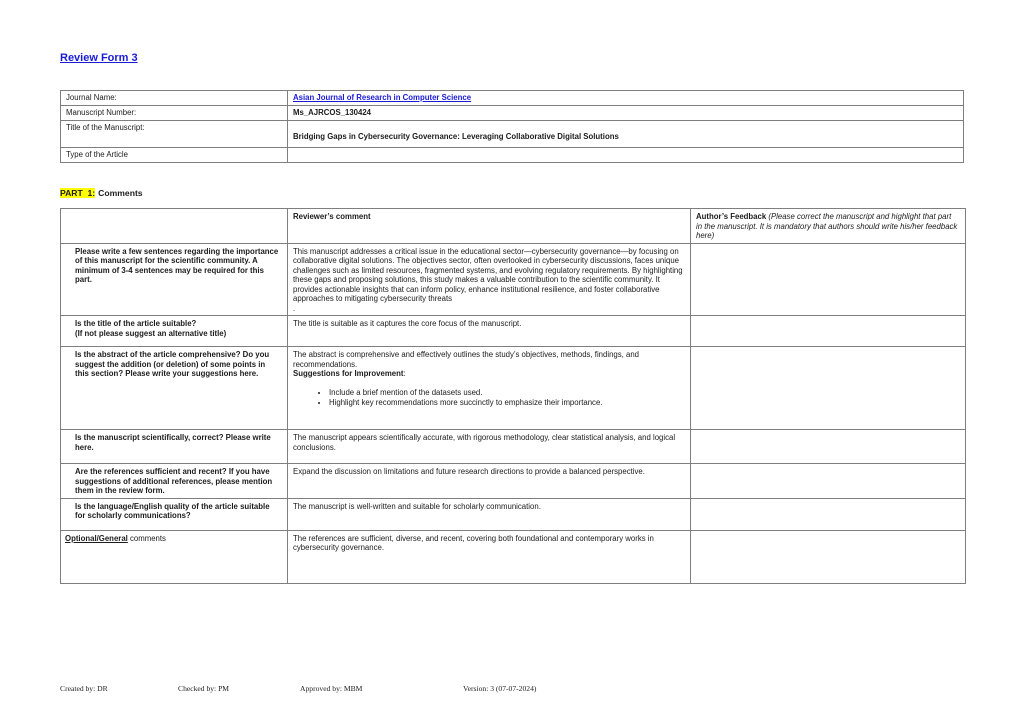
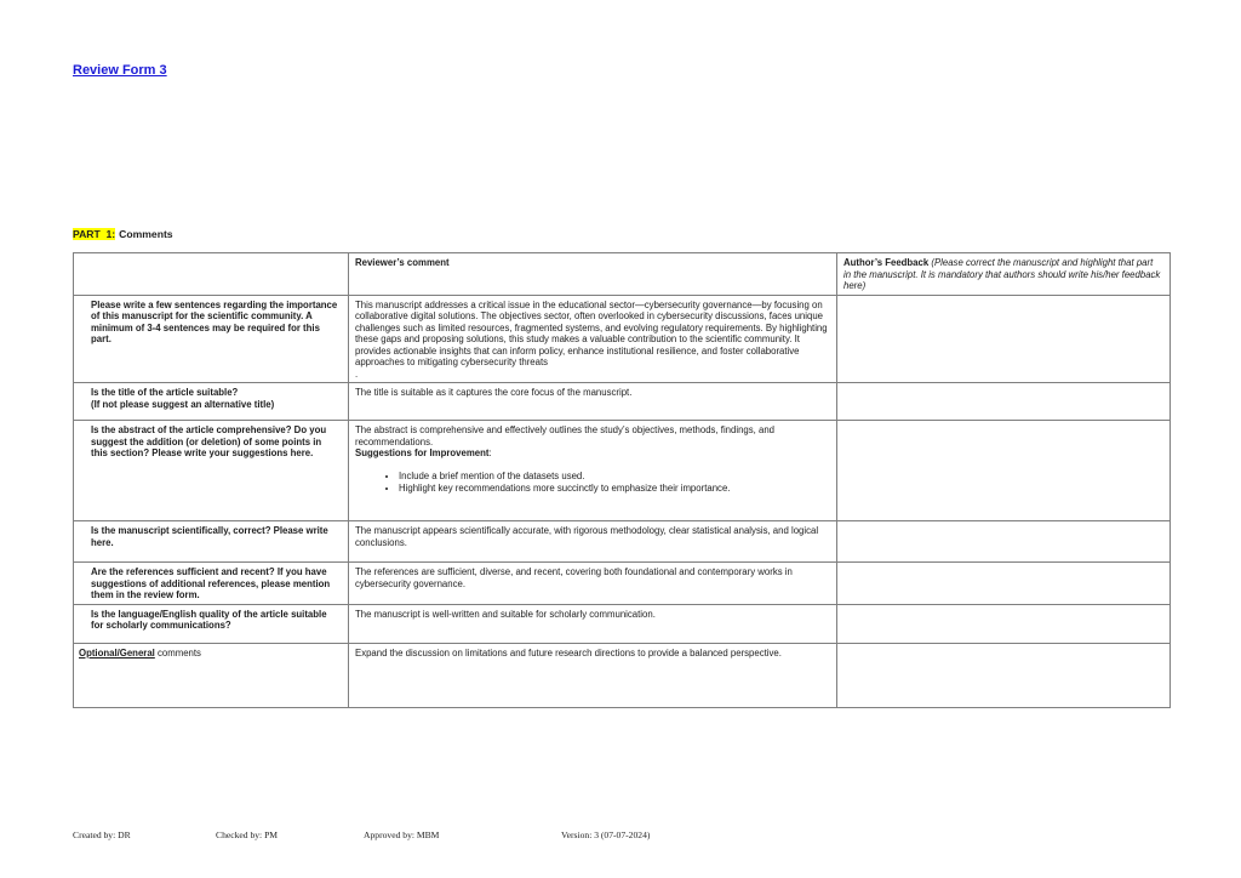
  Review Form 3
- Journal Name:	Asian Journal of Research in Computer Science
- Manuscript Number:	Ms_AJRCOS_130424
- Title of the Manuscript:	Bridging Gaps in Cybersecurity Governance: Leveraging Collaborative Digital Solutions
- Type of the Article
  PART 1: Comments
  	Reviewer’s comment	Author’s Feedback (Please correct the manuscript and highlight that part in the manuscript. It is mandatory that authors should write his/her feedback here)
  Please write a few sentences regarding the importance of this manuscript for the scientific community. A minimum of 3-4 sentences may be required for this part.	This manuscript addresses a critical issue in the educational sector—cybersecurity governance—by focusing on collaborative digital solutions. The objectives sector, often overlooked in cybersecurity discussions, faces unique challenges such as limited resources, fragmented systems, and evolving regulatory requirements. By highlighting these gaps and proposing solutions, this study makes a valuable contribution to the scientific community. It provides actionable insights that can inform policy, enhance institutional resilience, and foster collaborative approaches to mitigating cybersecurity threats .
  Is the title of the article suitable? (If not please suggest an alternative title)	The title is suitable as it captures the core focus of the manuscript.
  Is the abstract of the article comprehensive? Do you suggest the addition (or deletion) of some points in this section? Please write your suggestions here.	The abstract is comprehensive and effectively outlines the study’s objectives, methods, findings, and recommendations. Suggestions for Improvement: Include a brief mention of the datasets used. Highlight key recommendations more succinctly to emphasize their importance.
  Is the manuscript scientifically, correct? Please write here.	The manuscript appears scientifically accurate, with rigorous methodology, clear statistical analysis, and logical conclusions.
- Are the references sufficient and recent? If you have suggestions of additional references, please mention them in the review form.	Expand the discussion on limitations and future research directions to provide a balanced perspective.
+ Are the references sufficient and recent? If you have suggestions of additional references, please mention them in the review form.	The references are sufficient, diverse, and recent, covering both foundational and contemporary works in cybersecurity governance.
  Is the language/English quality of the article suitable for scholarly communications?	The manuscript is well-written and suitable for scholarly communication.
- Optional/General comments	The references are sufficient, diverse, and recent, covering both foundational and contemporary works in cybersecurity governance.
+ Optional/General comments	Expand the discussion on limitations and future research directions to provide a balanced perspective.
  Created by: DR
  Checked by: PM
  Approved by: MBM
  Version: 3 (07-07-2024)
